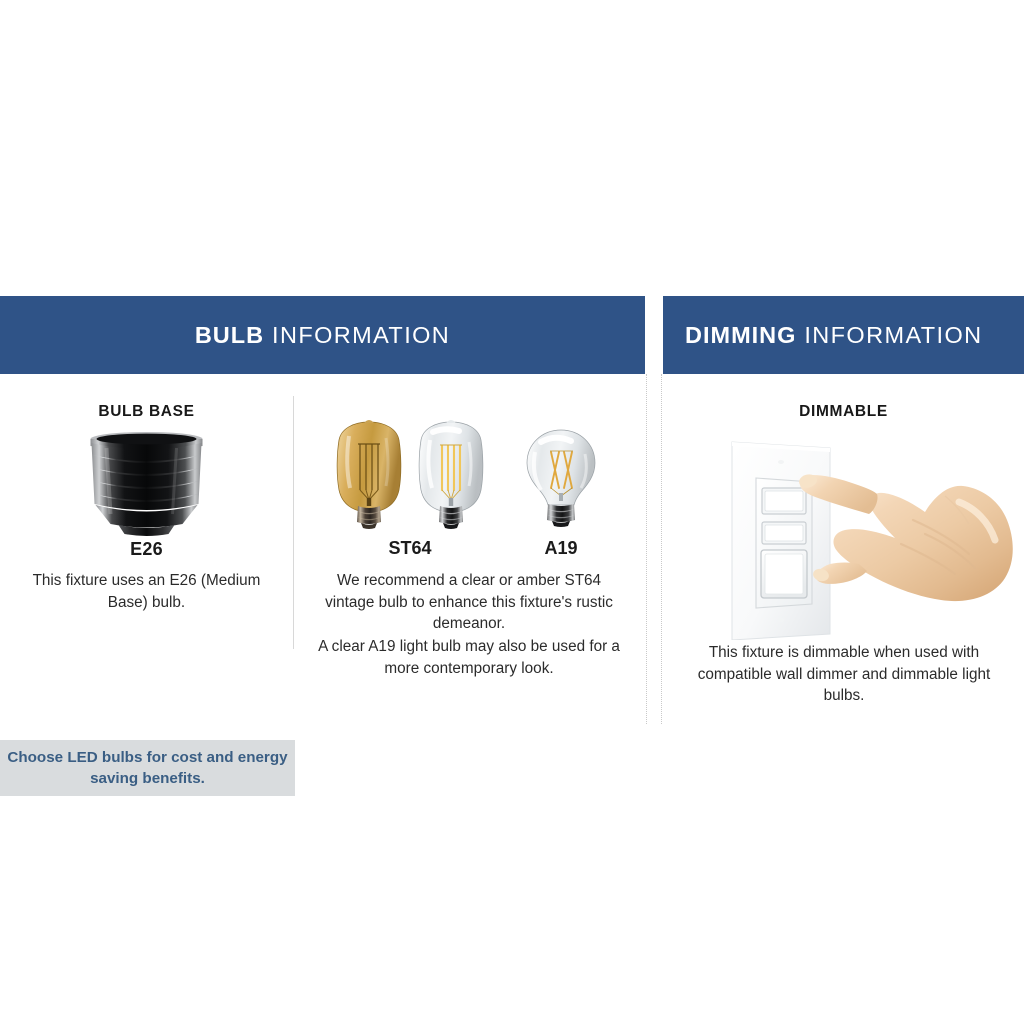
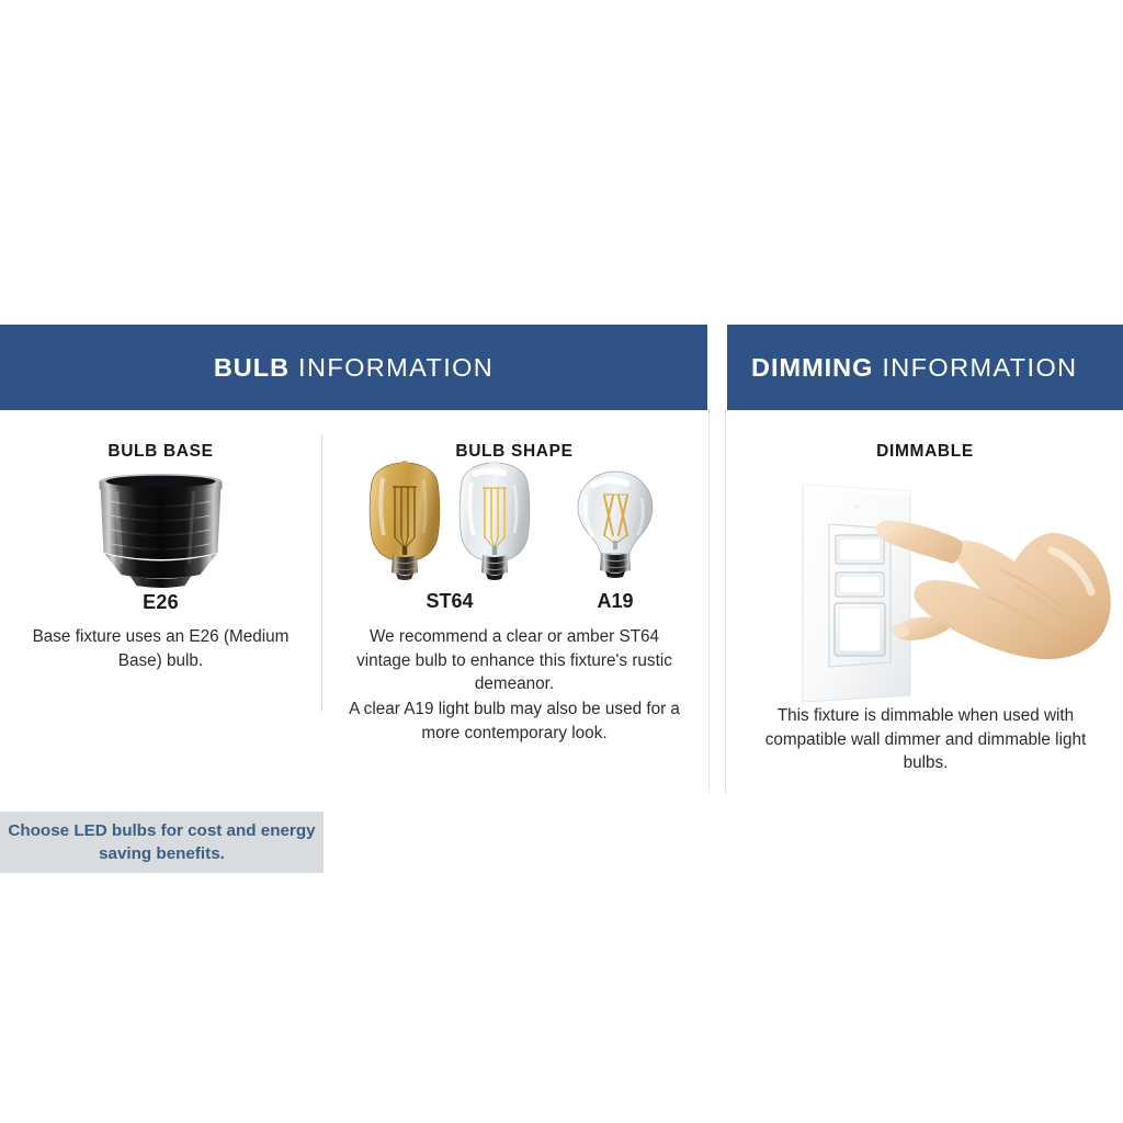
  BULB INFORMATION
  BULB BASE
  E26
- This fixture uses an E26 (Medium Base) bulb.
+ Base fixture uses an E26 (Medium Base) bulb.
  Choose LED bulbs for cost and energy saving benefits.
+ BULB SHAPE
  ST64
  A19
  We recommend a clear or amber ST64 vintage bulb to enhance this fixture's rustic demeanor.
  A clear A19 light bulb may also be used for a more contemporary look.
  DIMMING INFORMATION
  DIMMABLE
  This fixture is dimmable when used with compatible wall dimmer and dimmable light bulbs.
